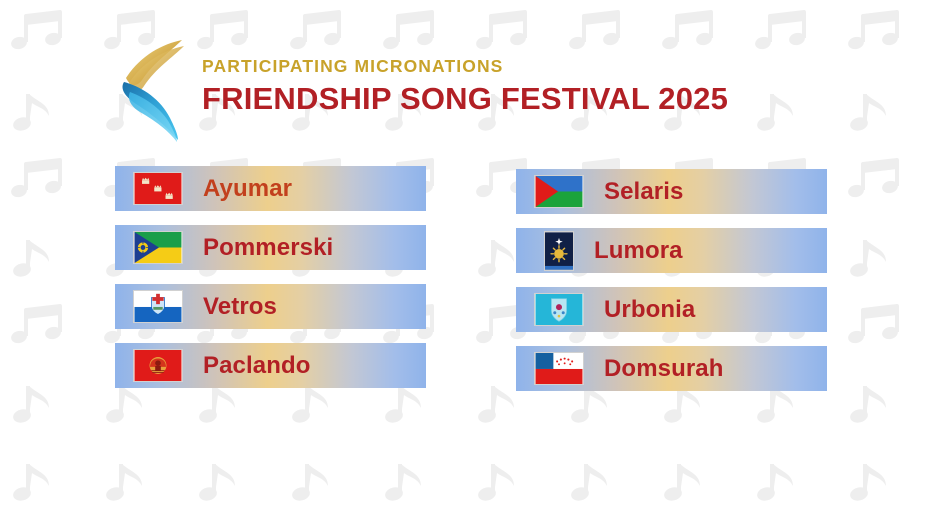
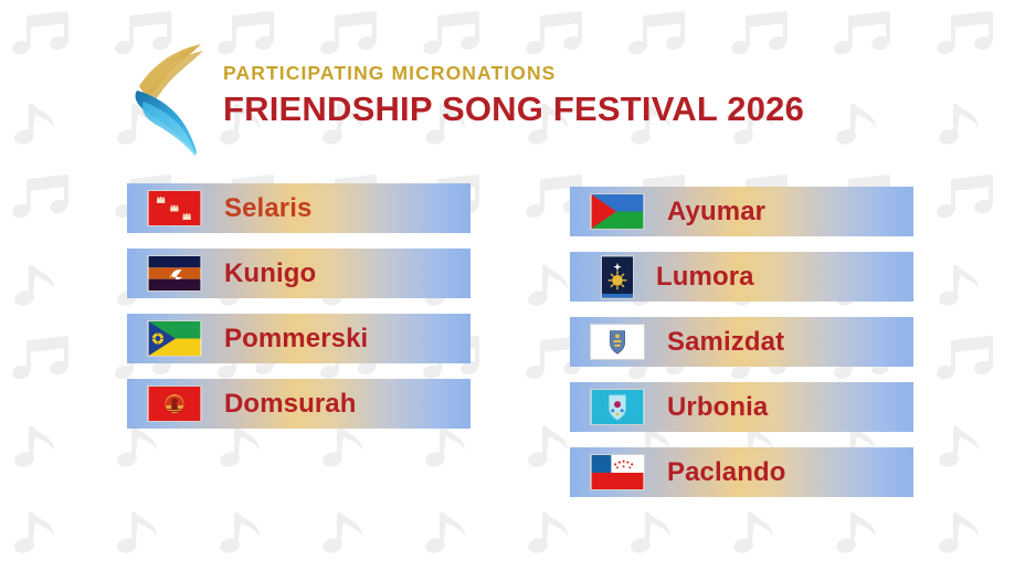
  PARTICIPATING MICRONATIONS
- FRIENDSHIP SONG FESTIVAL 2025
+ FRIENDSHIP SONG FESTIVAL 2026
- Ayumar
+ Selaris
+ Kunigo
  Pommerski
- Vetros
- Paclando
+ Domsurah
- Selaris
+ Ayumar
  Lumora
+ Samizdat
  Urbonia
- Domsurah
+ Paclando
